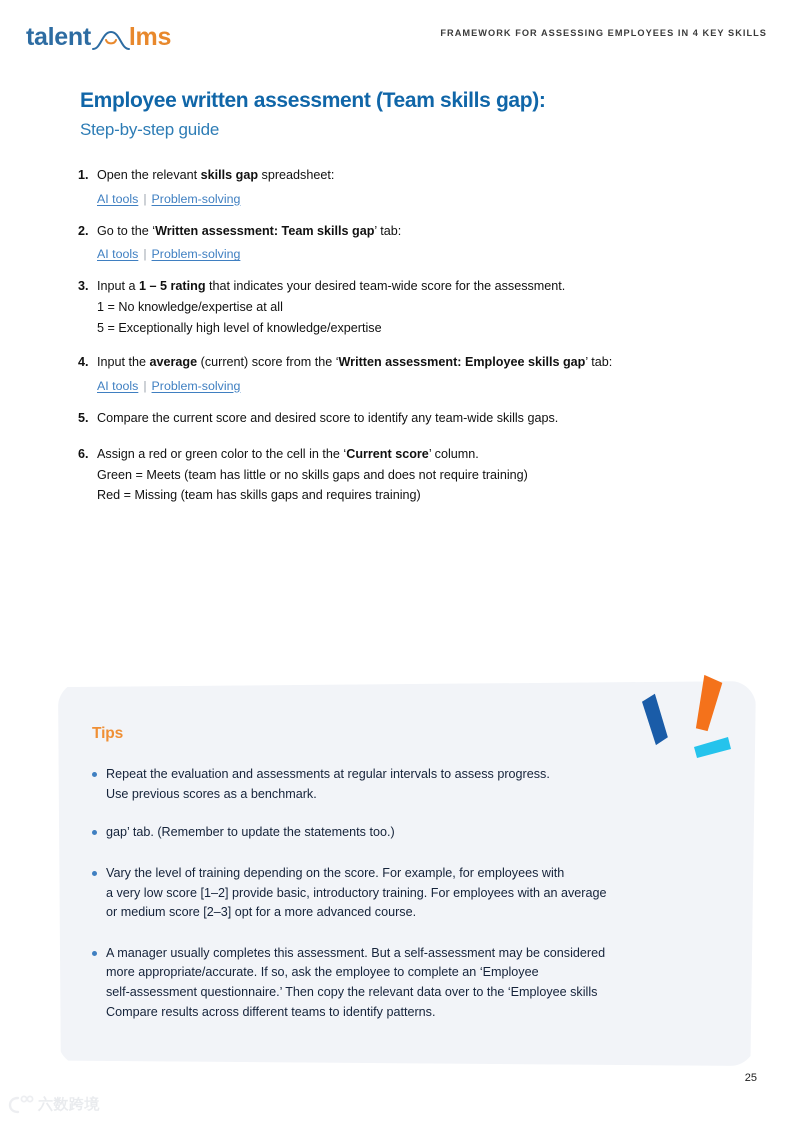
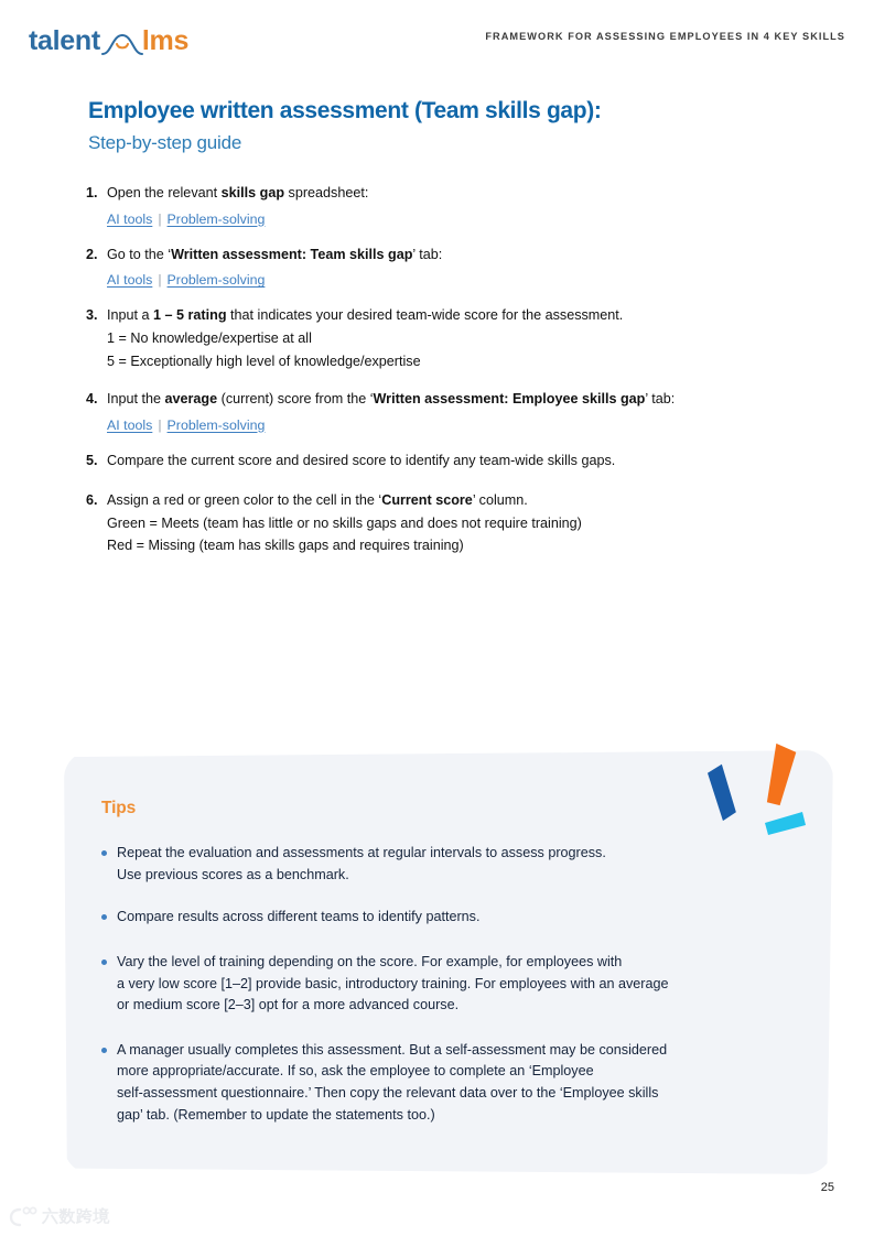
  talent
  lms
  FRAMEWORK FOR ASSESSING EMPLOYEES IN 4 KEY SKILLS
  Employee written assessment (Team skills gap):
  Step-by-step guide
  1.
  Open the relevant skills gap spreadsheet:
  AI tools | Problem-solving
  2.
  Go to the ‘Written assessment: Team skills gap’ tab:
  AI tools | Problem-solving
  3.
  Input a 1 – 5 rating that indicates your desired team-wide score for the assessment.
  1 = No knowledge/expertise at all
  5 = Exceptionally high level of knowledge/expertise
  4.
  Input the average (current) score from the ‘Written assessment: Employee skills gap’ tab:
  AI tools | Problem-solving
  5.
  Compare the current score and desired score to identify any team-wide skills gaps.
  6.
  Assign a red or green color to the cell in the ‘Current score’ column.
  Green = Meets (team has little or no skills gaps and does not require training)
  Red = Missing (team has skills gaps and requires training)
  Tips
  Repeat the evaluation and assessments at regular intervals to assess progress.
  Use previous scores as a benchmark.
- gap’ tab. (Remember to update the statements too.)
+ Compare results across different teams to identify patterns.
  Vary the level of training depending on the score. For example, for employees with
  a very low score [1–2] provide basic, introductory training. For employees with an average
  or medium score [2–3] opt for a more advanced course.
  A manager usually completes this assessment. But a self-assessment may be considered
  more appropriate/accurate. If so, ask the employee to complete an ‘Employee
  self-assessment questionnaire.’ Then copy the relevant data over to the ‘Employee skills
- Compare results across different teams to identify patterns.
+ gap’ tab. (Remember to update the statements too.)
  25
